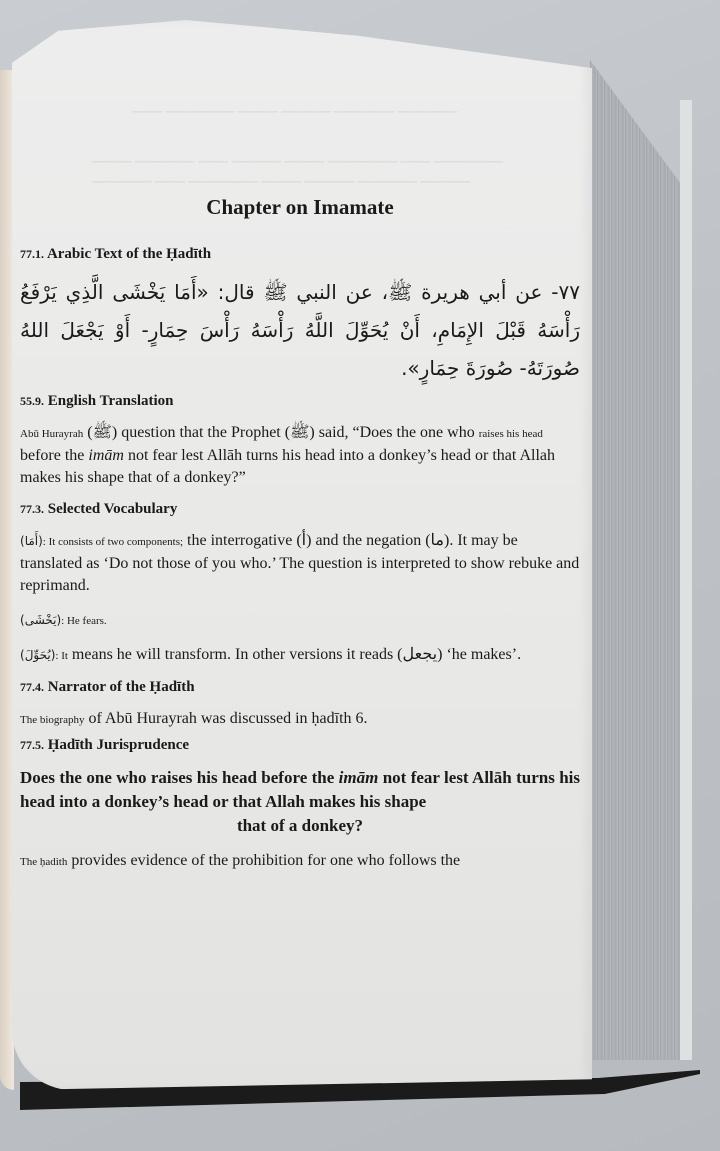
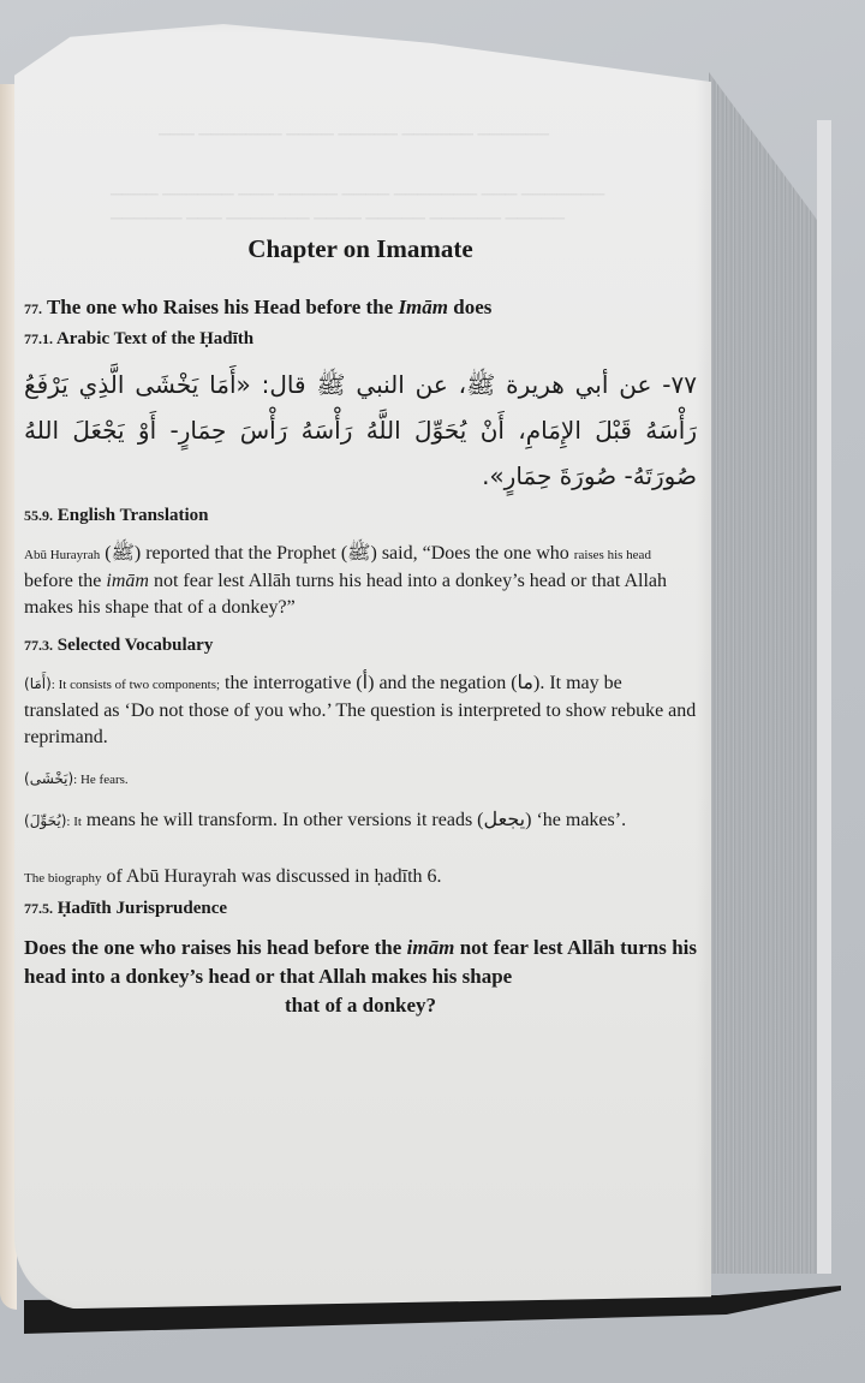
  Chapter on Imamate
+ 77. The one who Raises his Head before the Imām does
  77.1. Arabic Text of the Ḥadīth
  ٧٧- عن أبي هريرة ﷺ، عن النبي ﷺ قال: «أَمَا يَخْشَى الَّذِي يَرْفَعُ رَأْسَهُ قَبْلَ الإِمَامِ، أَنْ يُحَوِّلَ اللَّهُ رَأْسَهُ رَأْسَ حِمَارٍ- أَوْ يَجْعَلَ اللهُ صُورَتَهُ- صُورَةَ حِمَارٍ».
  55.9. English Translation
- Abū Hurayrah (ﷺ) question that the Prophet (ﷺ) said, “Does the one who raises his head before the imām not fear lest Allāh turns his head into a donkey’s head or that Allah makes his shape that of a donkey?”
+ Abū Hurayrah (ﷺ) reported that the Prophet (ﷺ) said, “Does the one who raises his head before the imām not fear lest Allāh turns his head into a donkey’s head or that Allah makes his shape that of a donkey?”
  77.3. Selected Vocabulary
  (أَمَا): It consists of two components; the interrogative (أ) and the negation (ما). It may be translated as ‘Do not those of you who.’ The question is interpreted to show rebuke and reprimand.
  (يَخْشَى): He fears.
  (يُحَوِّلَ): It means he will transform. In other versions it reads (يجعل) ‘he makes’.
- 77.4. Narrator of the Ḥadīth
  The biography of Abū Hurayrah was discussed in ḥadīth 6.
  77.5. Ḥadīth Jurisprudence
  Does the one who raises his head before the imām not fear lest Allāh turns his head into a donkey’s head or that Allah makes his shape
  that of a donkey?
- The ḥadith provides evidence of the prohibition for one who follows the
